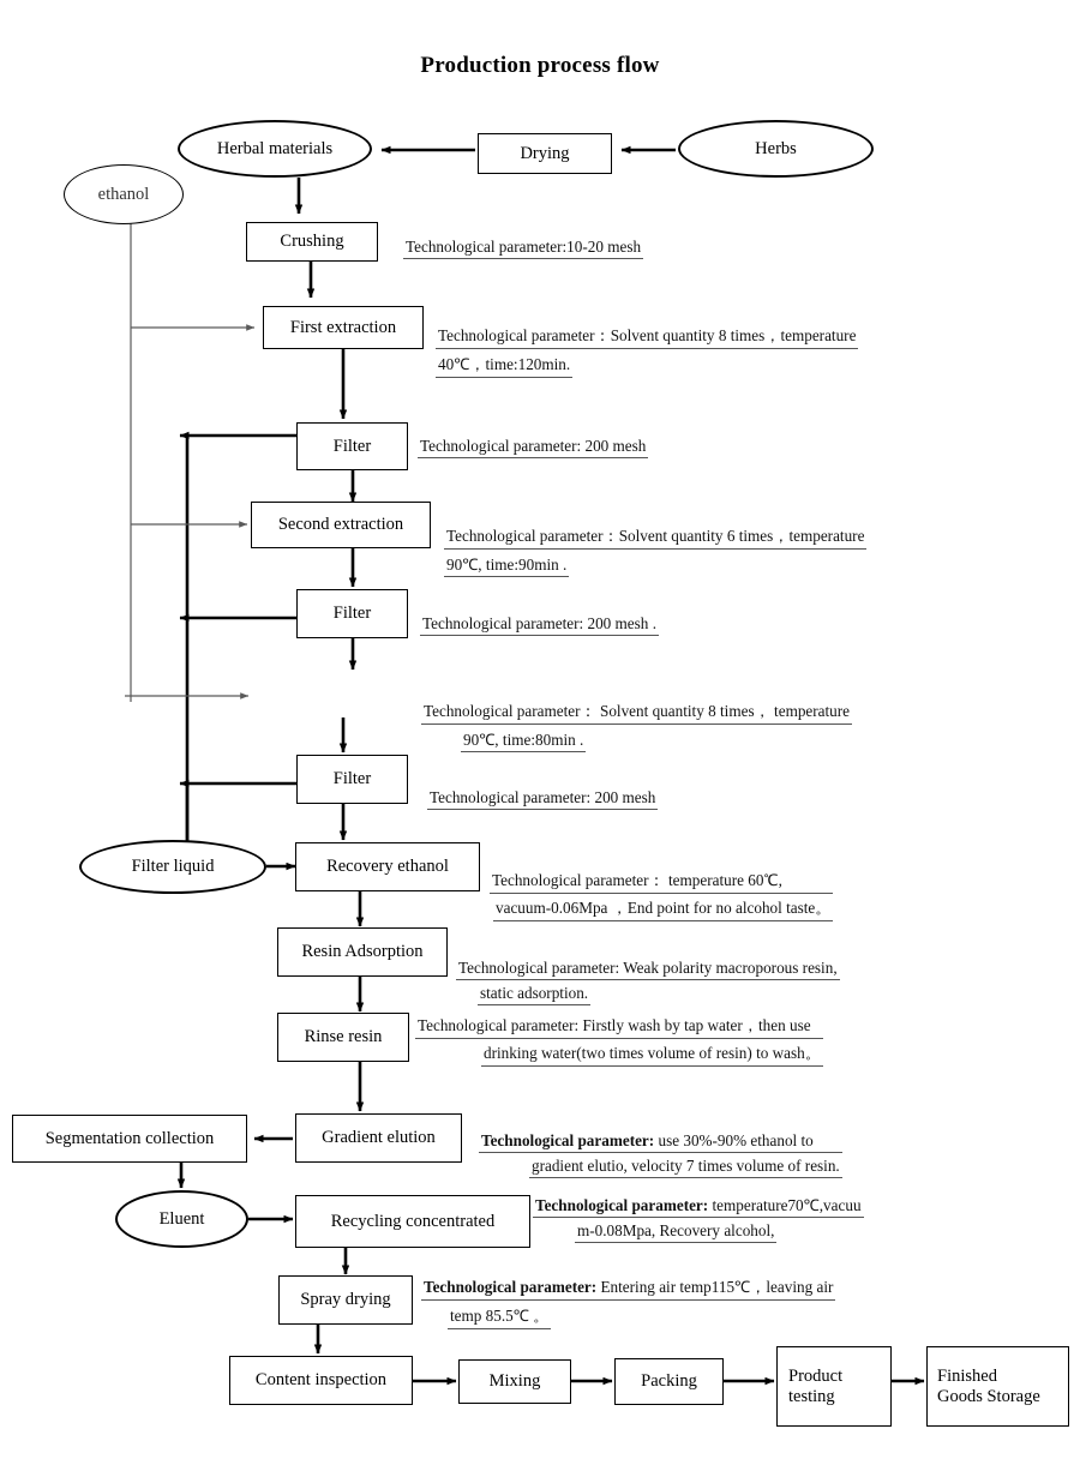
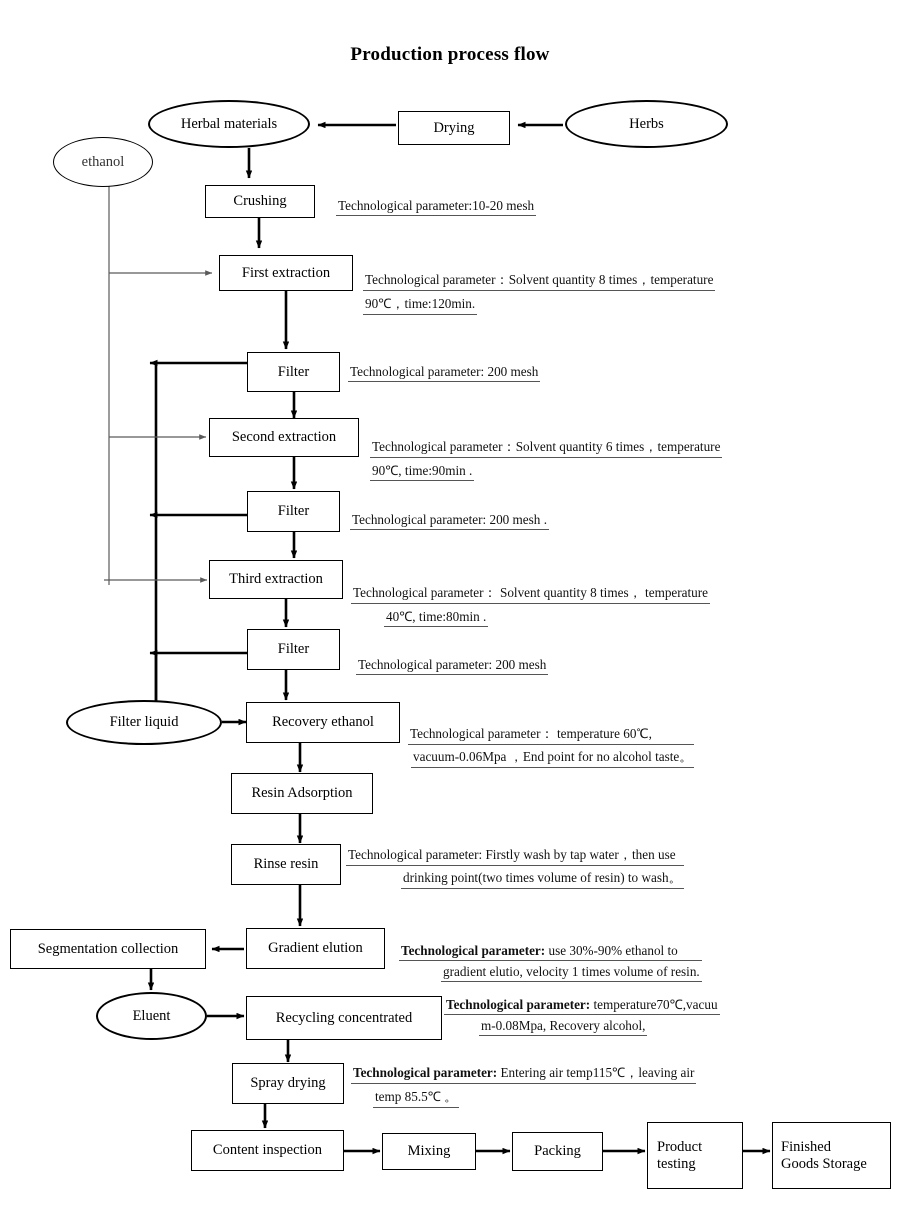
  Production process flow
  Herbal materials
  Drying
  Herbs
  ethanol
  Crushing
  First extraction
  Filter
  Second extraction
  Filter
+ Third extraction
  Filter
  Filter liquid
  Recovery ethanol
  Resin Adsorption
  Rinse resin
  Gradient elution
  Segmentation collection
  Eluent
  Recycling concentrated
  Spray drying
  Content inspection
  Mixing
  Packing
  Product
  testing
  Finished
  Goods Storage
  Technological parameter:10-20 mesh
  Technological parameter：Solvent quantity 8 times，temperature
- 40℃，time:120min.
+ 90℃，time:120min.
  Technological parameter: 200 mesh
  Technological parameter：Solvent quantity 6 times，temperature
  90℃, time:90min .
  Technological parameter: 200 mesh .
  Technological parameter： Solvent quantity 8 times， temperature
- 90℃, time:80min .
+ 40℃, time:80min .
  Technological parameter: 200 mesh
  Technological parameter： temperature 60℃,
  vacuum-0.06Mpa ，End point for no alcohol taste。
- Technological parameter: Weak polarity macroporous resin,
- static adsorption.
  Technological parameter: Firstly wash by tap water，then use
- drinking water(two times volume of resin) to wash。
+ drinking point(two times volume of resin) to wash。
  Technological parameter: use 30%-90% ethanol to
- gradient elutio, velocity 7 times volume of resin.
+ gradient elutio, velocity 1 times volume of resin.
  Technological parameter: temperature70℃,vacuu
  m-0.08Mpa, Recovery alcohol,
  Technological parameter: Entering air temp115℃，leaving air
  temp 85.5℃ 。
